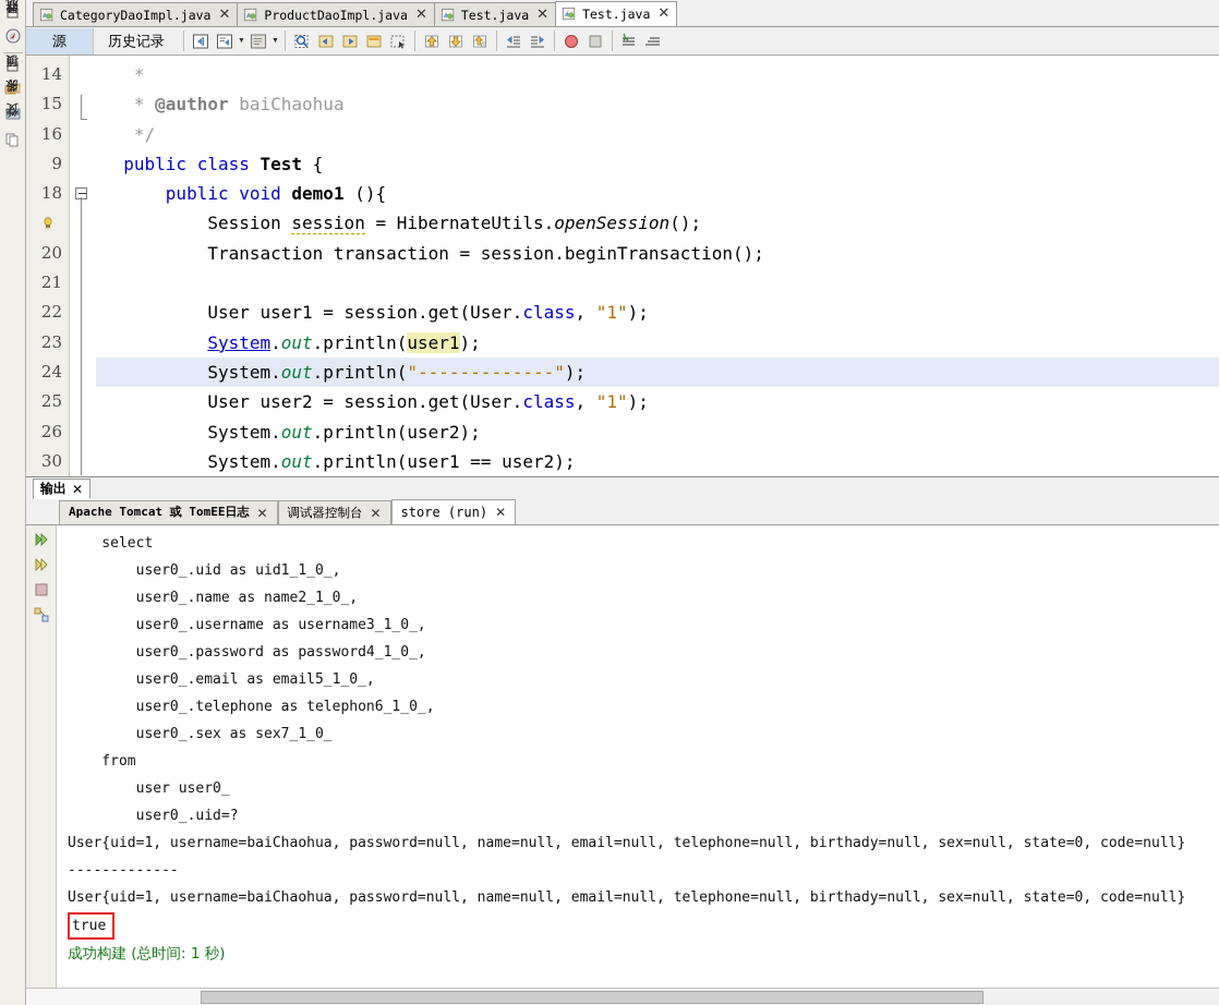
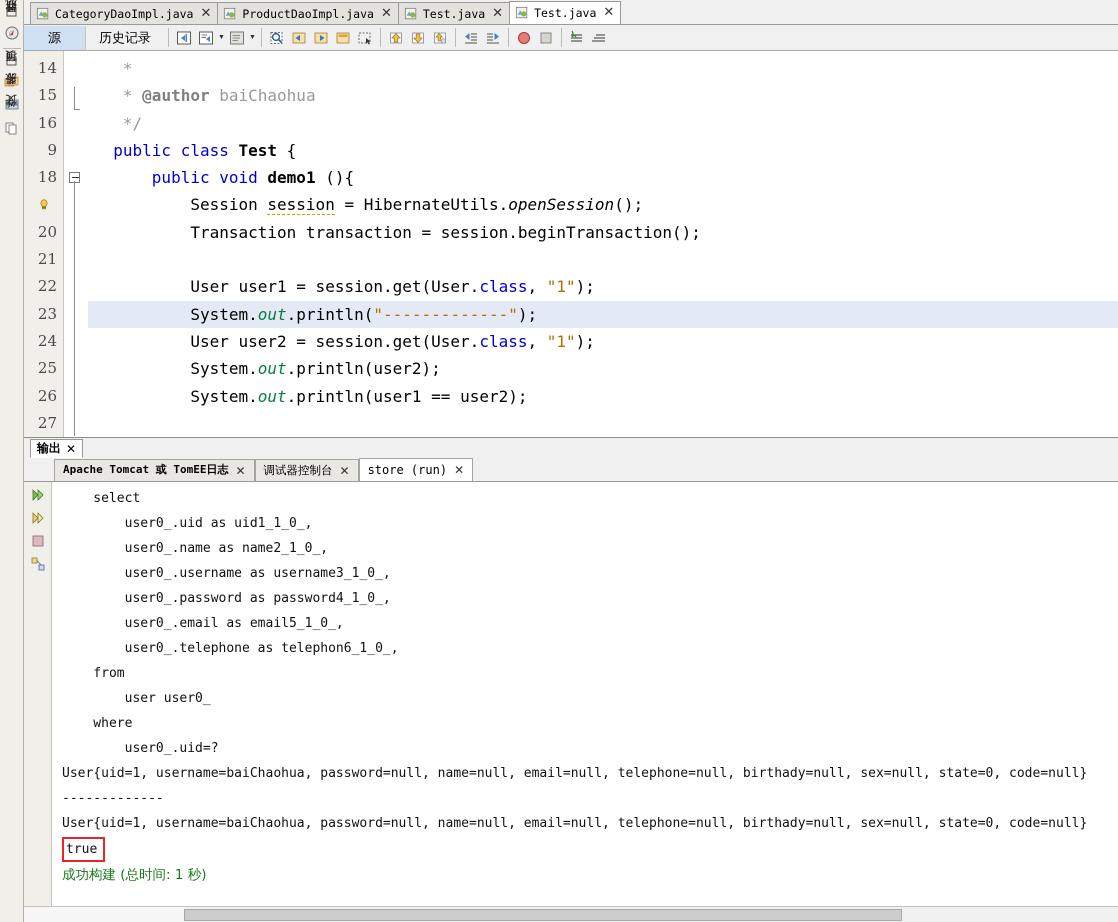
  CategoryDaoImpl.java
  ✕
  ProductDaoImpl.java
  ✕
  Test.java
  ✕
  Test.java
  ✕
  源
  历史记录
  14
  15
  16
  9
  18
  20
  21
  22
  23
  24
  25
  26
- 30
+ 27
  *
  * @author baiChaohua
  */
  public class Test {
  public void demo1 (){
  Session session = HibernateUtils.openSession();
  Transaction transaction = session.beginTransaction();
  User user1 = session.get(User.class, "1");
- System.out.println(user1);
  System.out.println("-------------");
  User user2 = session.get(User.class, "1");
  System.out.println(user2);
  System.out.println(user1 == user2);
  输出
  ✕
  Apache Tomcat 或 TomEE日志
  ✕
  调试器控制台
  ✕
  store (run)
  ✕
  select
  user0_.uid as uid1_1_0_,
  user0_.name as name2_1_0_,
  user0_.username as username3_1_0_,
  user0_.password as password4_1_0_,
  user0_.email as email5_1_0_,
  user0_.telephone as telephon6_1_0_,
- user0_.sex as sex7_1_0_
  from
  user user0_
+ where
  user0_.uid=?
  User{uid=1, username=baiChaohua, password=null, name=null, email=null, telephone=null, birthady=null, sex=null, state=0, code=null}
  -------------
  User{uid=1, username=baiChaohua, password=null, name=null, email=null, telephone=null, birthady=null, sex=null, state=0, code=null}
  true
  成功构建 (总时间: 1 秒)
